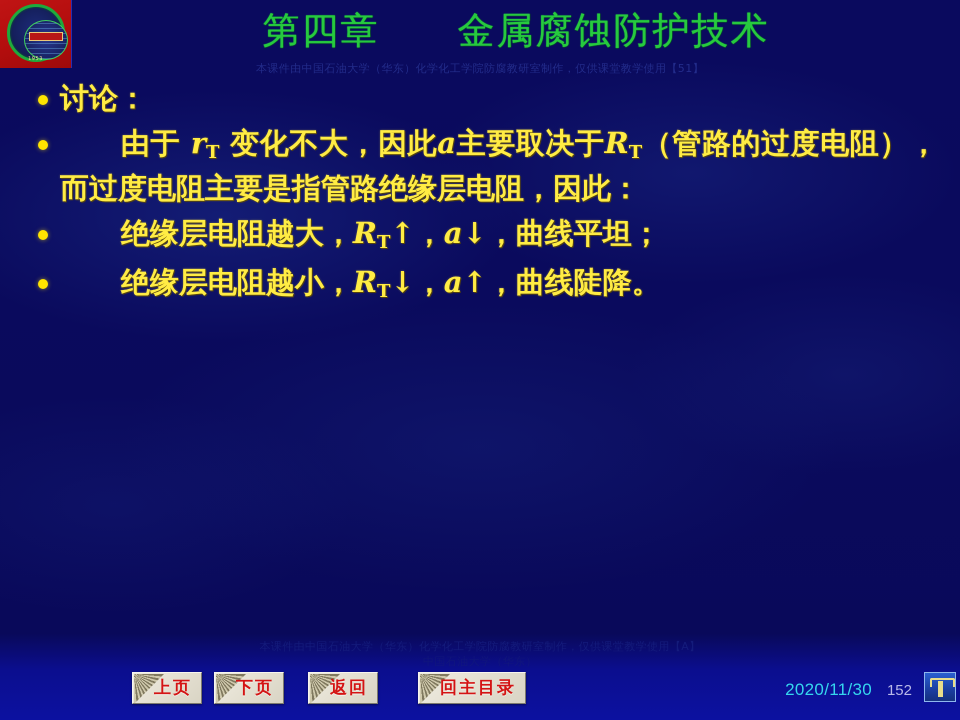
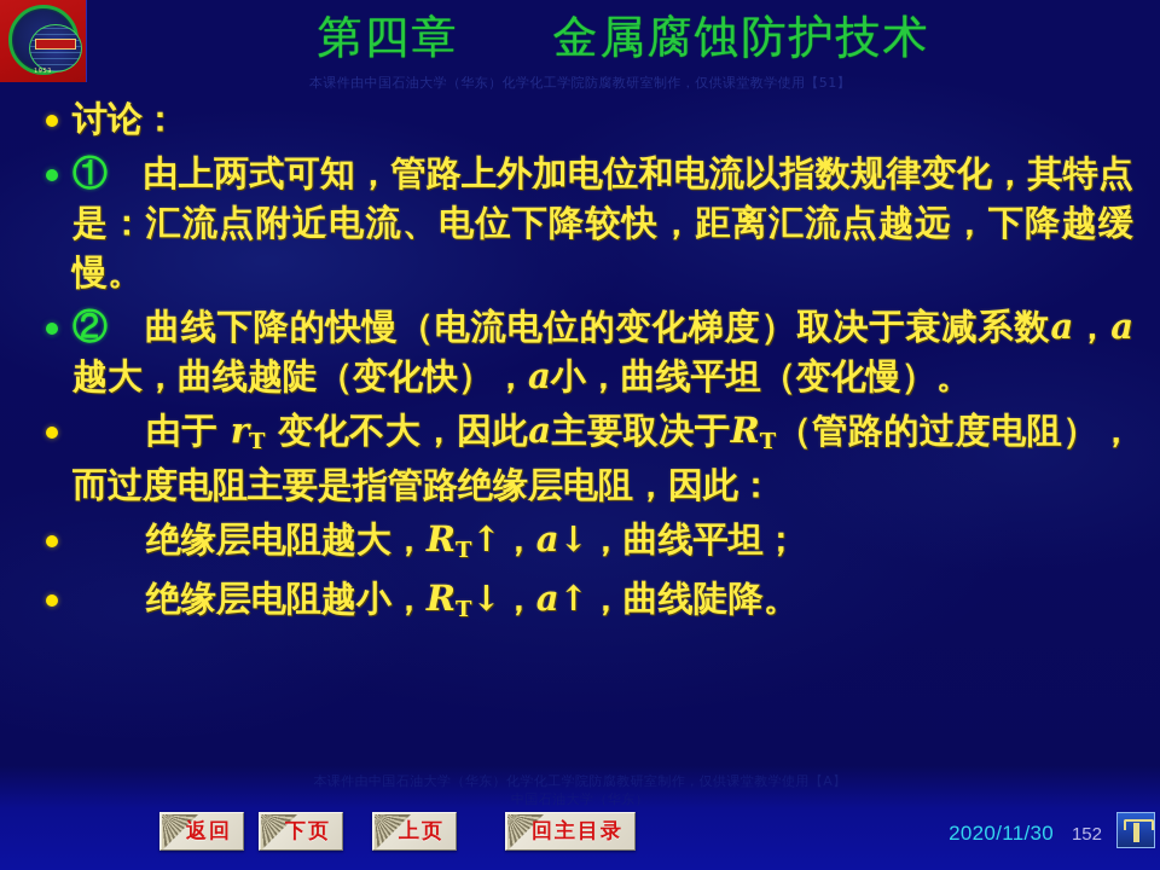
  本课件由中国石油大学（华东）化学化工学院防腐教研室制作，仅供课堂教学使用【51】
  本课件由中国石油大学（华东）化学化工学院防腐教研室制作，仅供课堂教学使用【A】
  第四章 金属腐蚀防护技术
  讨论：
+ ① 由上两式可知，管路上外加电位和电流以指数规律变化，其特点是：汇流点附近电流、电位下降较快，距离汇流点越远，下降越缓慢。
+ ② 曲线下降的快慢（电流电位的变化梯度）取决于衰减系数a，a越大，曲线越陡（变化快），a小，曲线平坦（变化慢）。
  由于 rT 变化不大，因此a主要取决于RT（管路的过度电阻），而过度电阻主要是指管路绝缘层电阻，因此：
  绝缘层电阻越大，RT↑，a↓，曲线平坦；
  绝缘层电阻越小，RT↓，a↑，曲线陡降。
- 上页
+ 返回
  下页
- 返回
+ 上页
  回主目录
  2020/11/30
  152
